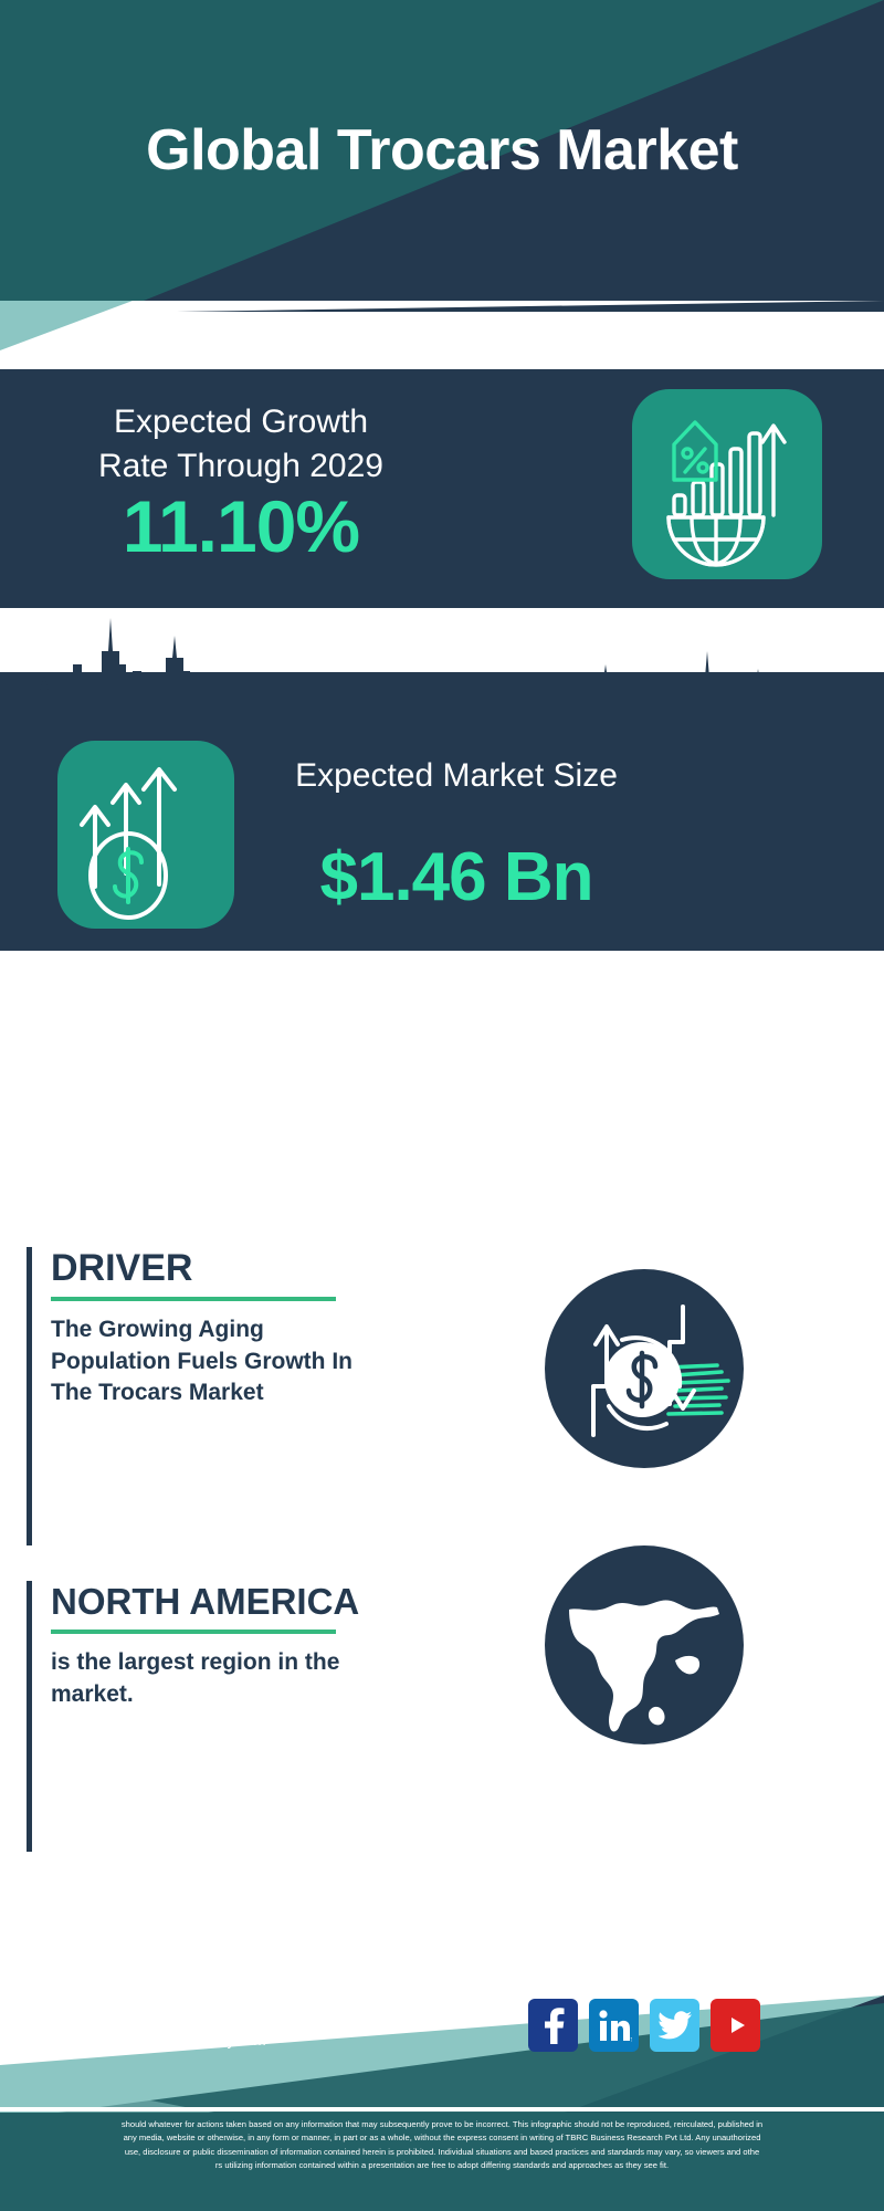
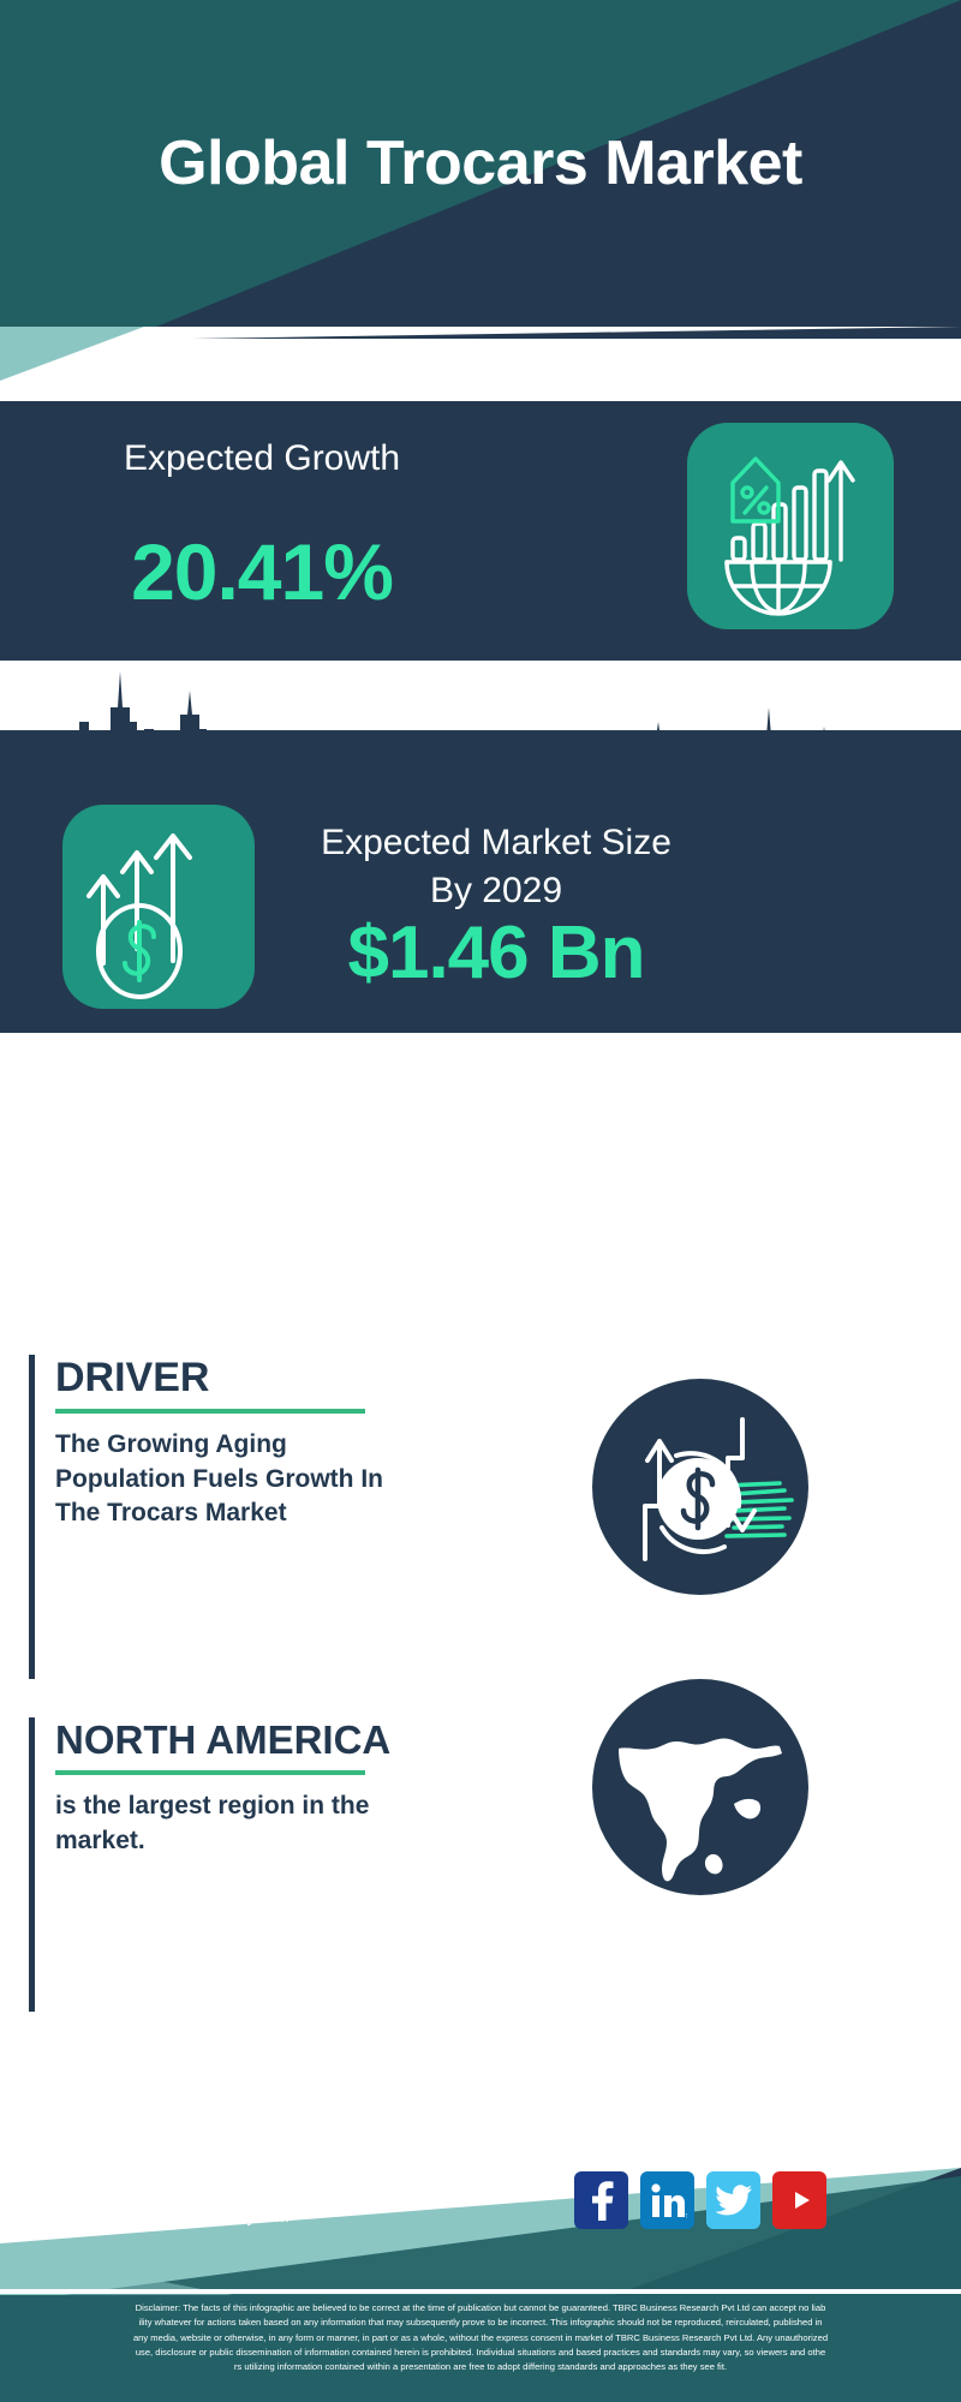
  Global Trocars Market
  Expected Growth
- Rate Through 2029
- 11.10%
+ 20.41%
  Expected Market Size
+ By 2029
  $1.46 Bn
  DRIVER
  The Growing Aging
  Population Fuels Growth In
  The Trocars Market
  NORTH AMERICA
  is the largest region in the
  market.
  thebusinessresearchcompany.com
+ Disclaimer: The facts of this infographic are believed to be correct at the time of publication but cannot be guaranteed. TBRC Business Research Pvt Ltd can accept no liab
- should whatever for actions taken based on any information that may subsequently prove to be incorrect. This infographic should not be reproduced, reirculated, published in
+ ility whatever for actions taken based on any information that may subsequently prove to be incorrect. This infographic should not be reproduced, reirculated, published in
- any media, website or otherwise, in any form or manner, in part or as a whole, without the express consent in writing of TBRC Business Research Pvt Ltd. Any unauthorized
+ any media, website or otherwise, in any form or manner, in part or as a whole, without the express consent in market of TBRC Business Research Pvt Ltd. Any unauthorized
  use, disclosure or public dissemination of information contained herein is prohibited. Individual situations and based practices and standards may vary, so viewers and othe
  rs utilizing information contained within a presentation are free to adopt differing standards and approaches as they see fit.
